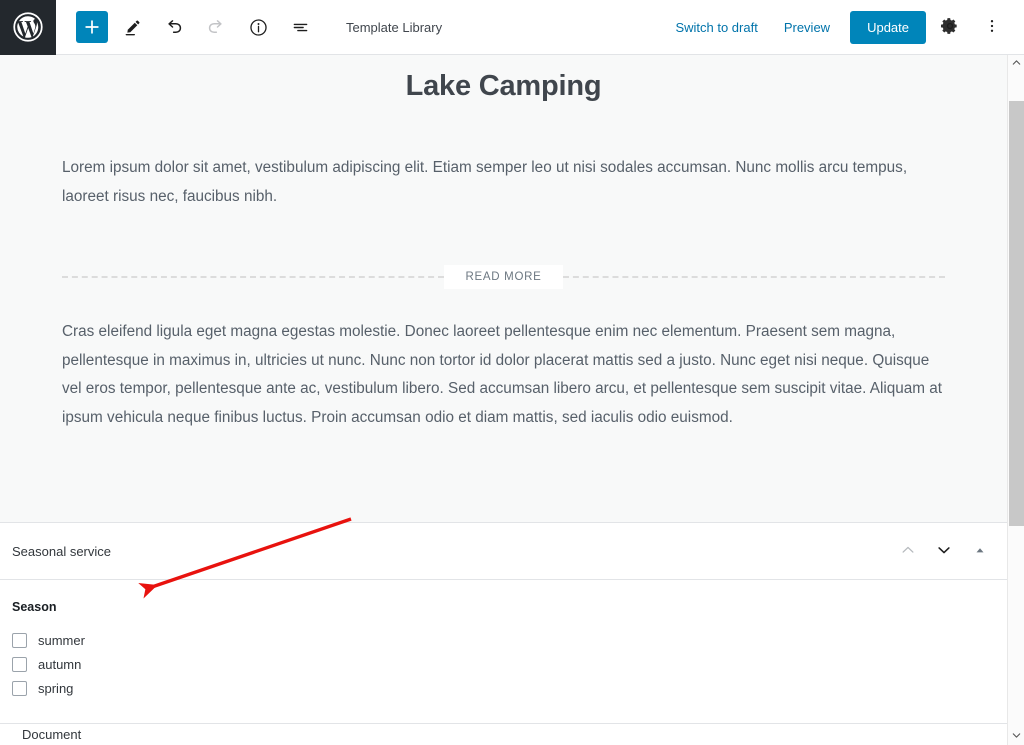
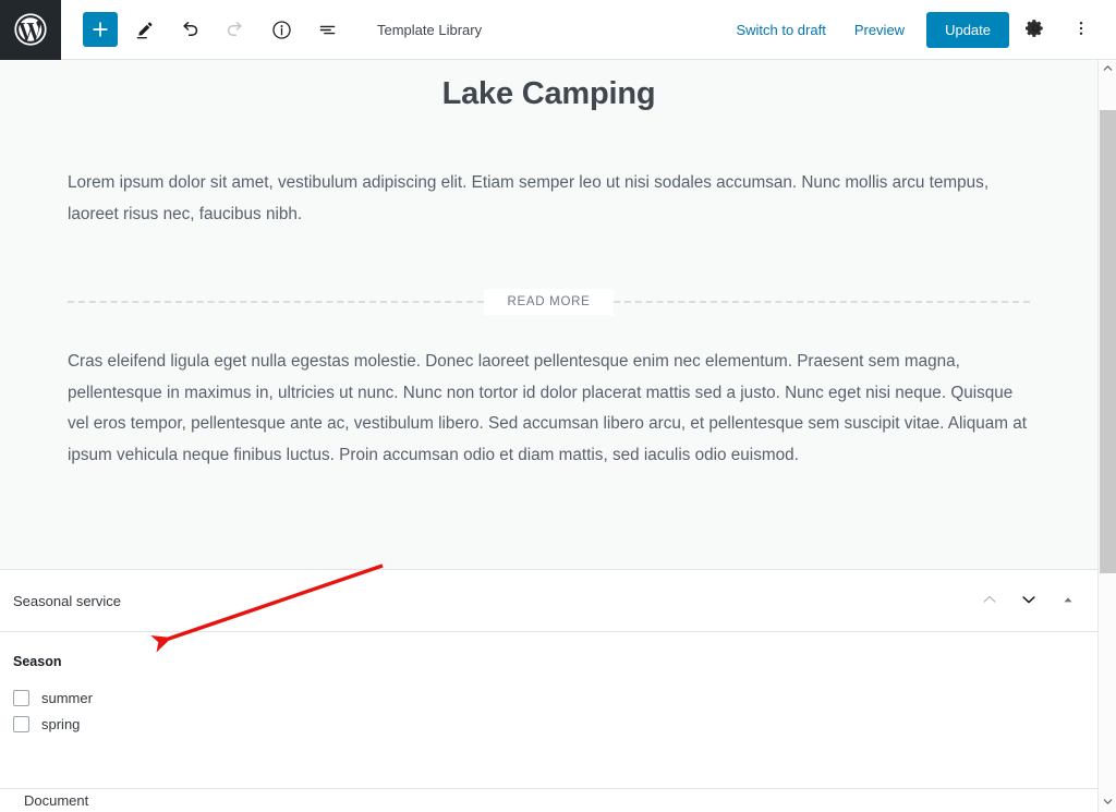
  Template Library
  Switch to draft
  Preview
  Update
  Lake Camping
  Lorem ipsum dolor sit amet, vestibulum adipiscing elit. Etiam semper leo ut nisi sodales accumsan. Nunc mollis arcu tempus, laoreet risus nec, faucibus nibh.
  READ MORE
- Cras eleifend ligula eget magna egestas molestie. Donec laoreet pellentesque enim nec elementum. Praesent sem magna, pellentesque in maximus in, ultricies ut nunc. Nunc non tortor id dolor placerat mattis sed a justo. Nunc eget nisi neque. Quisque vel eros tempor, pellentesque ante ac, vestibulum libero. Sed accumsan libero arcu, et pellentesque sem suscipit vitae. Aliquam at ipsum vehicula neque finibus luctus. Proin accumsan odio et diam mattis, sed iaculis odio euismod.
+ Cras eleifend ligula eget nulla egestas molestie. Donec laoreet pellentesque enim nec elementum. Praesent sem magna, pellentesque in maximus in, ultricies ut nunc. Nunc non tortor id dolor placerat mattis sed a justo. Nunc eget nisi neque. Quisque vel eros tempor, pellentesque ante ac, vestibulum libero. Sed accumsan libero arcu, et pellentesque sem suscipit vitae. Aliquam at ipsum vehicula neque finibus luctus. Proin accumsan odio et diam mattis, sed iaculis odio euismod.
  Seasonal service
  Season
  summer
- autumn
  spring
  Document
